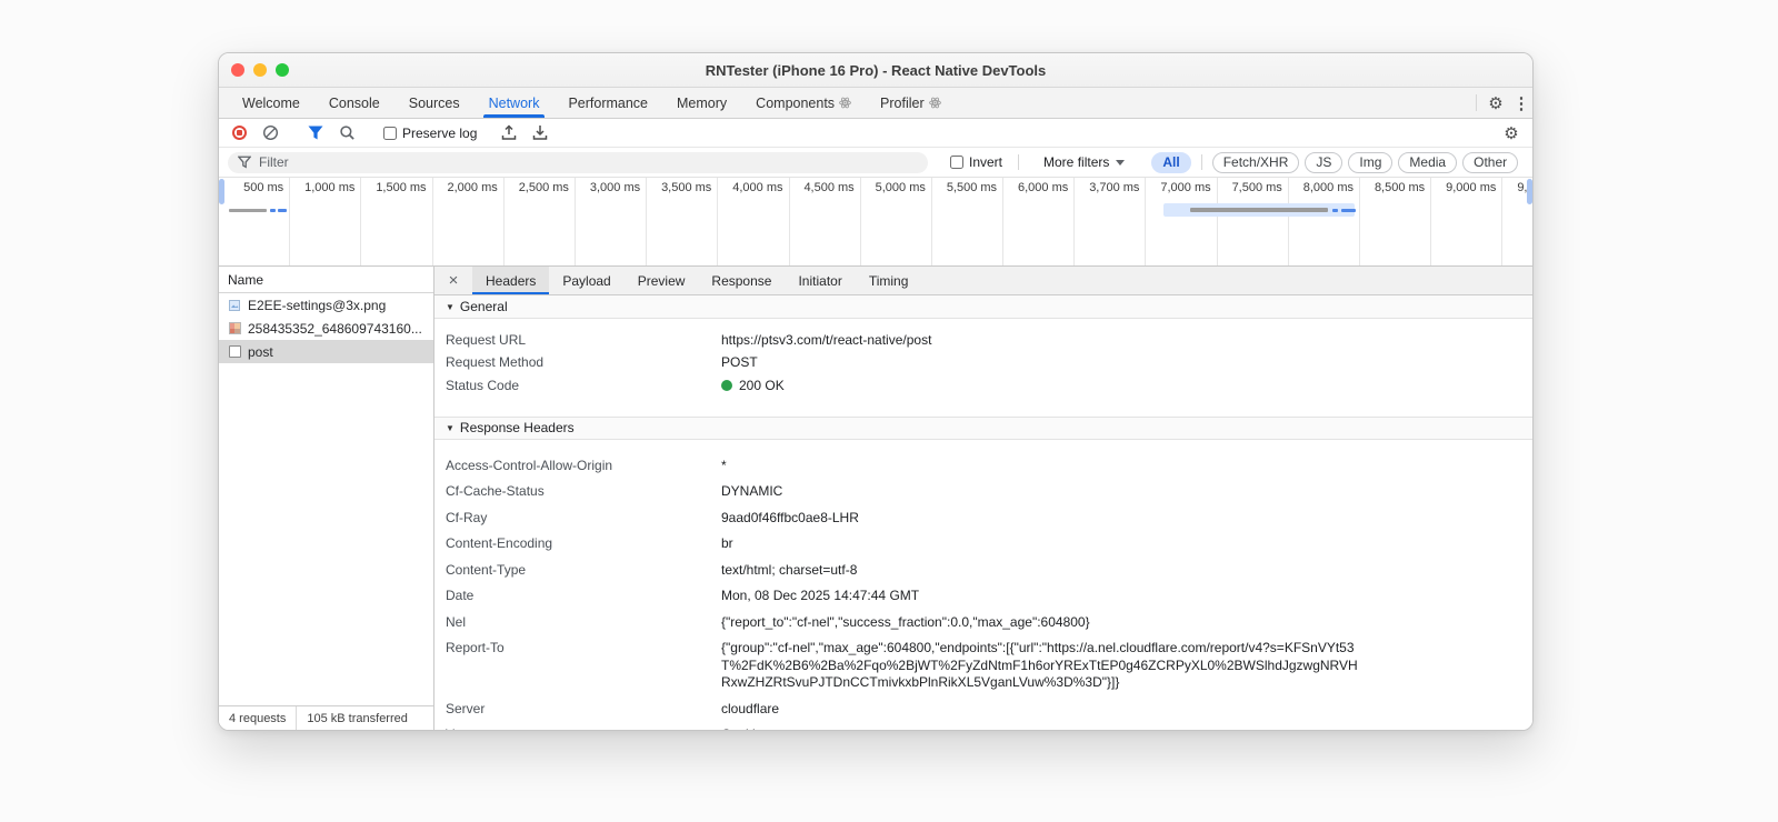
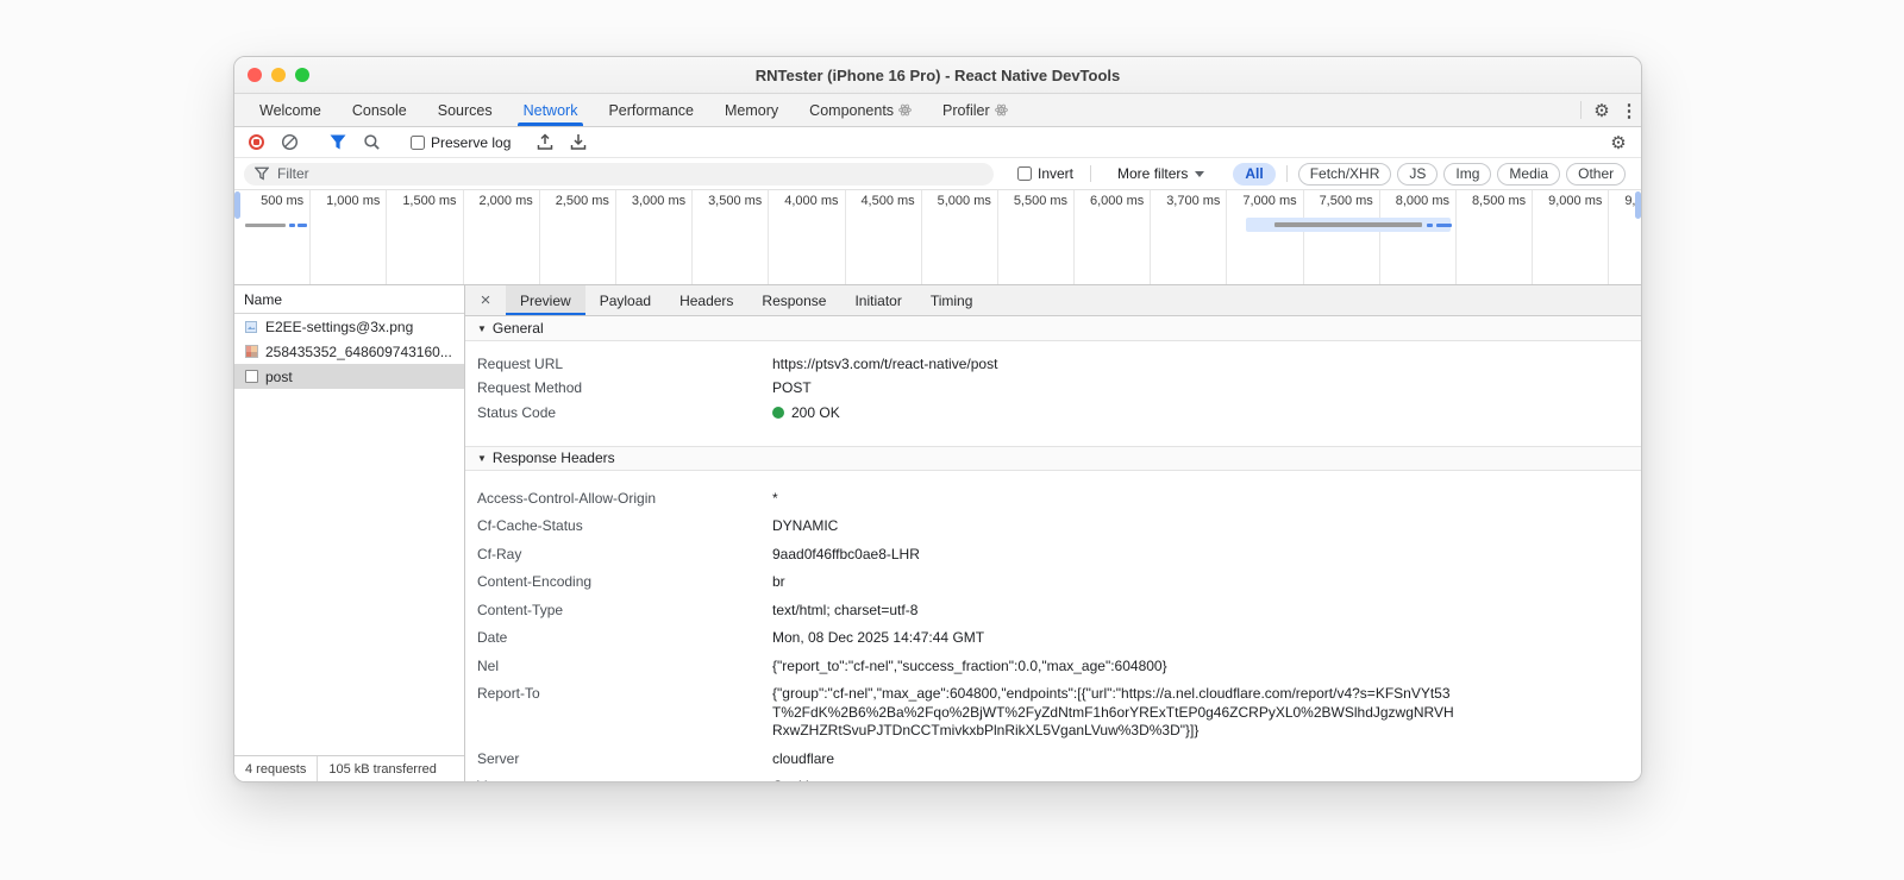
  RNTester (iPhone 16 Pro) - React Native DevTools
  Welcome
  Console
  Sources
  Network
  Performance
  Memory
  Components
  Profiler
  ⚙
  ⋮
  Preserve log
  ⚙
  Filter
  Invert
  More filters
  All
  Fetch/XHR
  JS
  Img
  Media
  Other
  500 ms
  1,000 ms
  1,500 ms
  2,000 ms
  2,500 ms
  3,000 ms
  3,500 ms
  4,000 ms
  4,500 ms
  5,000 ms
  5,500 ms
  6,000 ms
  3,700 ms
  7,000 ms
  7,500 ms
  8,000 ms
  8,500 ms
  9,000 ms
  Name
  E2EE-settings@3x.png
  258435352_648609743160...
  post
  4 requests
  105 kB transferred
  ×
- Headers
+ Preview
  Payload
- Preview
+ Headers
  Response
  Initiator
  Timing
  ▼
  General
  Request URL
  https://ptsv3.com/t/react-native/post
  Request Method
  POST
  Status Code
  200 OK
  ▼
  Response Headers
  Access-Control-Allow-Origin
  *
  Cf-Cache-Status
  DYNAMIC
  Cf-Ray
  9aad0f46ffbc0ae8-LHR
  Content-Encoding
  br
  Content-Type
  text/html; charset=utf-8
  Date
  Mon, 08 Dec 2025 14:47:44 GMT
  Nel
  {"report_to":"cf-nel","success_fraction":0.0,"max_age":604800}
  Report-To
  {"group":"cf-nel","max_age":604800,"endpoints":[{"url":"https://a.nel.cloudflare.com/report/v4?s=KFSnVYt53T%2FdK%2B6%2Ba%2Fqo%2BjWT%2FyZdNtmF1h6orYRExTtEP0g46ZCRPyXL0%2BWSlhdJgzwgNRVHRxwZHZRtSvuPJTDnCCTmivkxbPlnRikXL5VganLVuw%3D%3D"}]}
  Server
  cloudflare
